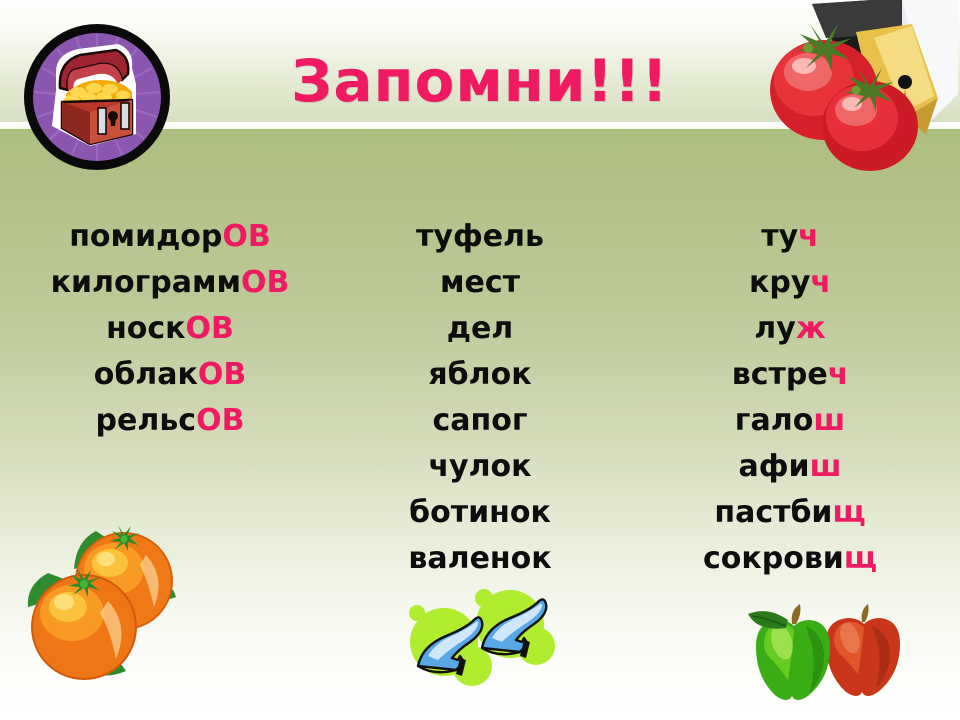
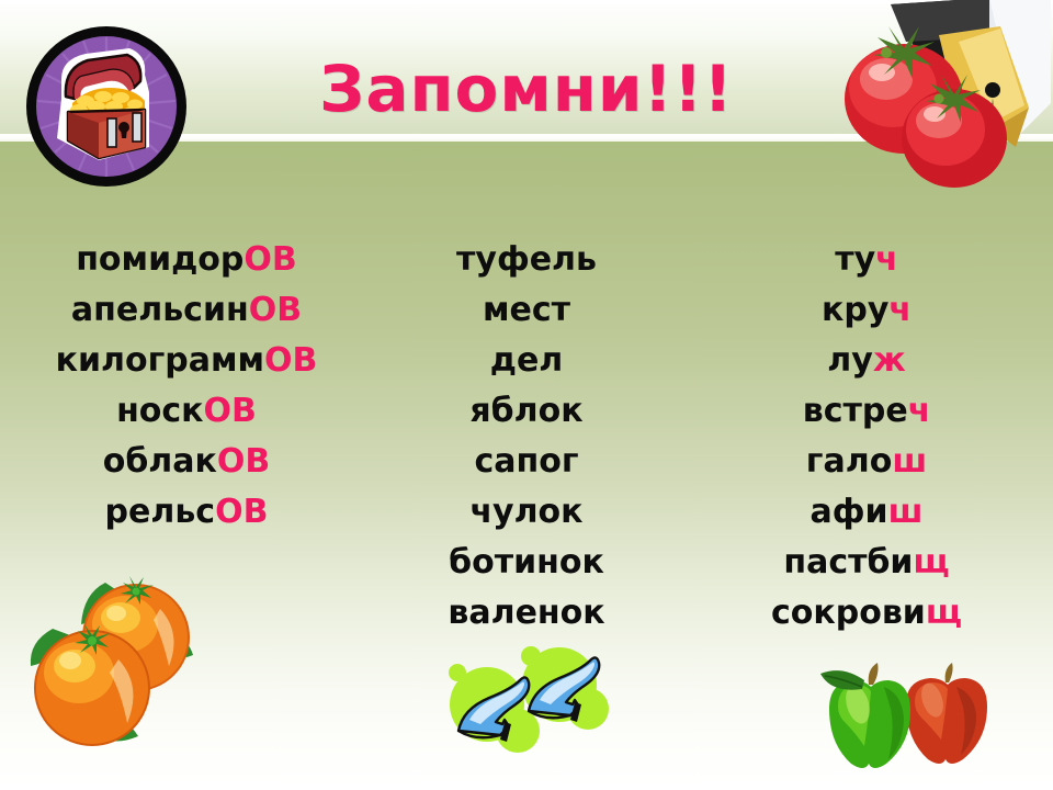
  Запомни!!!
  помидорОВ
+ апельсинОВ
  килограммОВ
  носкОВ
  облакОВ
  рельсОВ
  туфель
  мест
  дел
  яблок
  сапог
  чулок
  ботинок
  валенок
  туч
  круч
  луж
  встреч
  галош
  афиш
  пастбищ
  сокровищ
